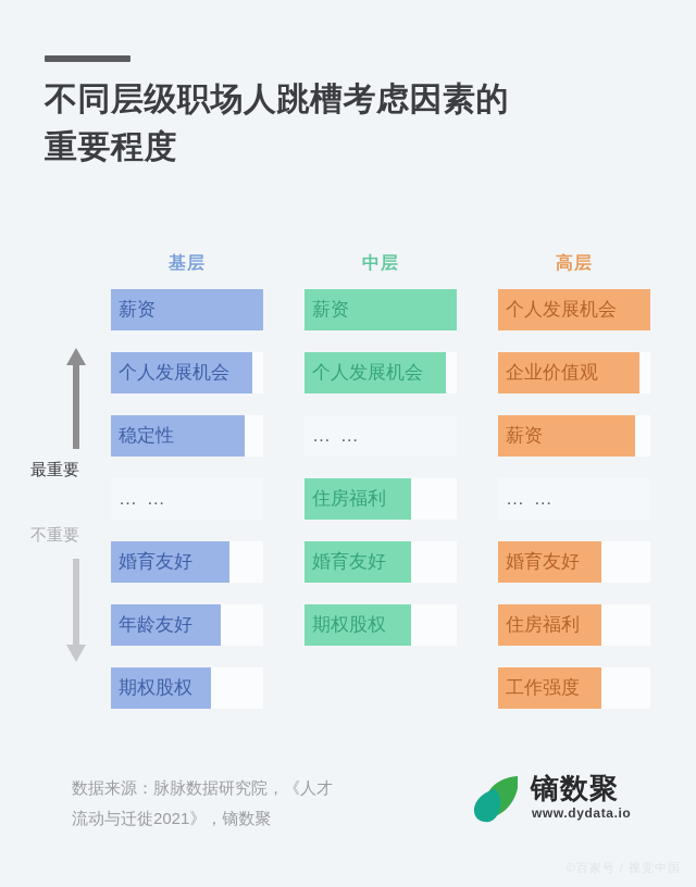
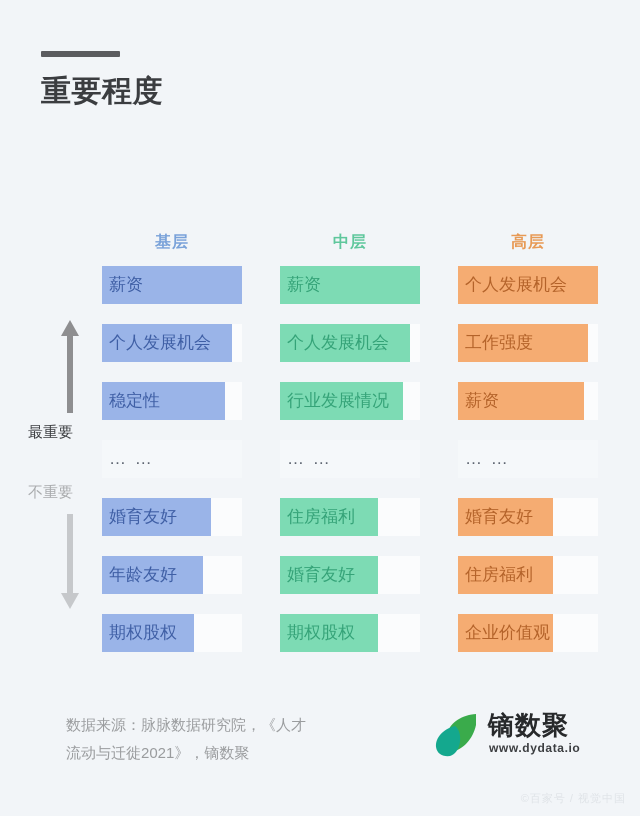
- 不同层级职场人跳槽考虑因素的
  重要程度
  最重要
  不重要
  基层
  薪资
  个人发展机会
  稳定性
  … …
  婚育友好
  年龄友好
  期权股权
  中层
  薪资
  个人发展机会
+ 行业发展情况
  … …
  住房福利
  婚育友好
  期权股权
  高层
  个人发展机会
- 企业价值观
+ 工作强度
  薪资
  … …
  婚育友好
  住房福利
- 工作强度
+ 企业价值观
  数据来源：脉脉数据研究院，《人才
  流动与迁徙2021》，镝数聚
  镝数聚
  www.dydata.io
